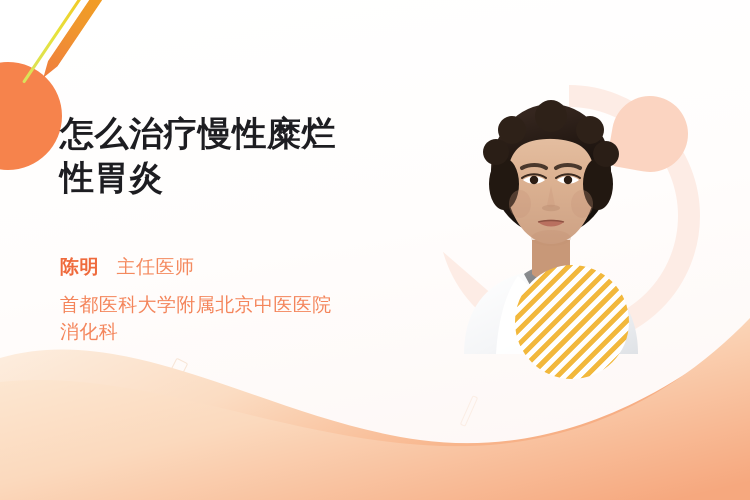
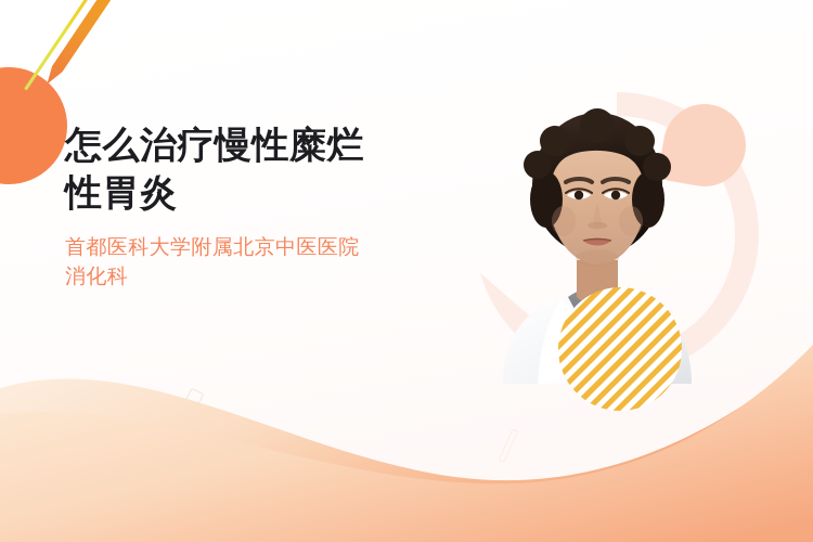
  怎么治疗慢性糜烂
  性胃炎
- 陈明 主任医师
  首都医科大学附属北京中医医院
  消化科
